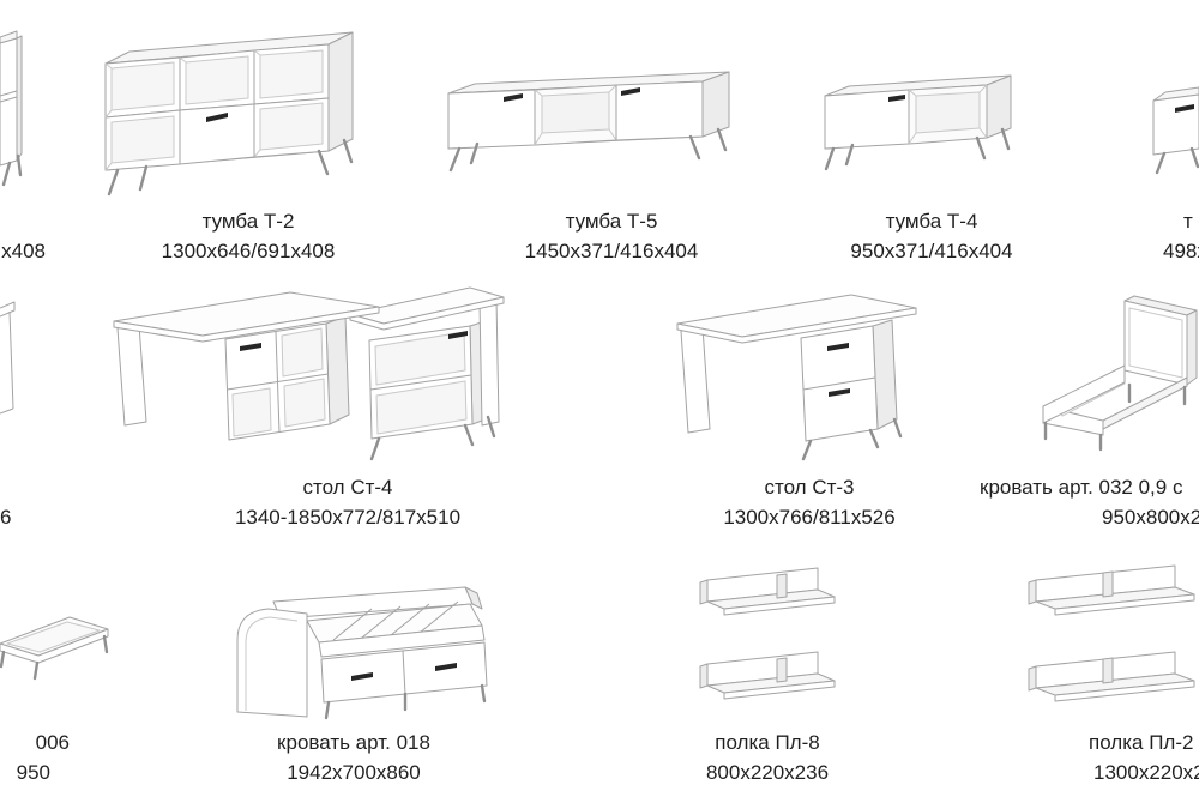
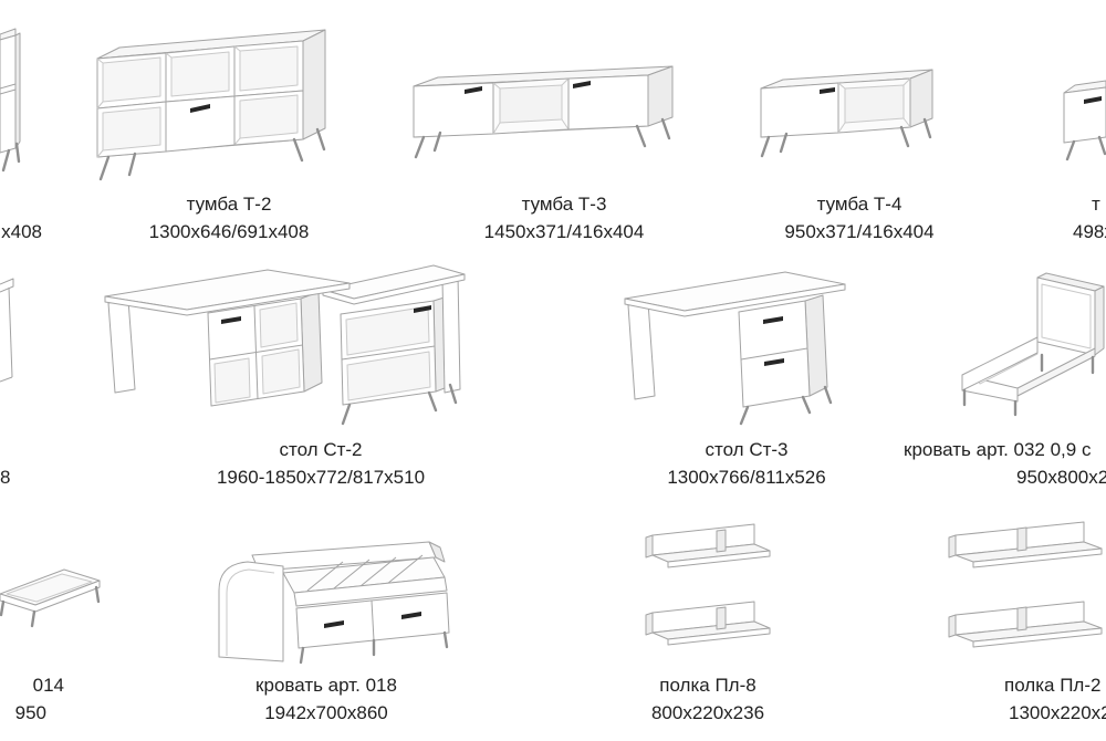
  x408
  тумба Т-2
  1300x646/691x408
- тумба Т-5
+ тумба Т-3
  1450x371/416x404
  тумба Т-4
  950x371/416x404
  т
  498
- 6
+ 8
- стол Ст-4
+ стол Ст-2
- 1340-1850x772/817x510
+ 1960-1850x772/817x510
  стол Ст-3
  1300x766/811x526
  кровать арт. 032 0,9 с
  950x800x2
- 006
+ 014
  950
  кровать арт. 018
  1942x700x860
  полка Пл-8
  800x220x236
  полка Пл-2
  1300x220x
